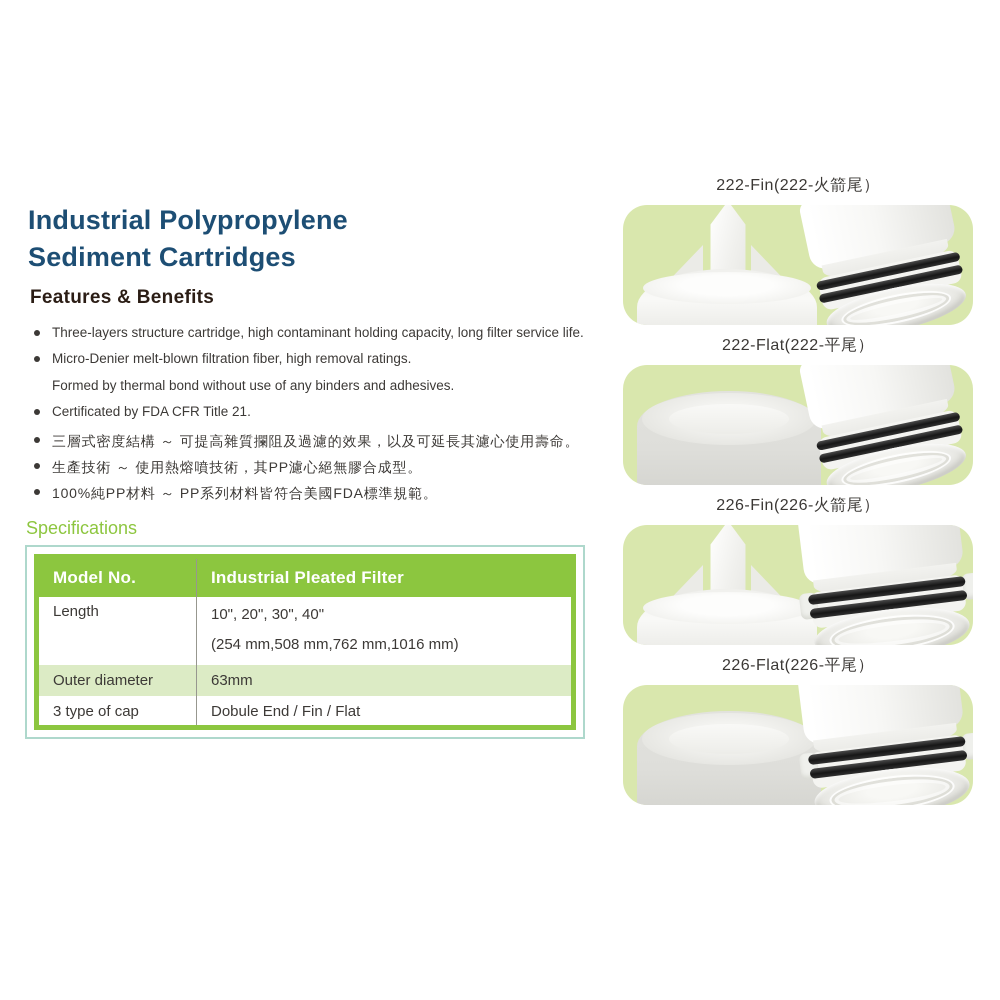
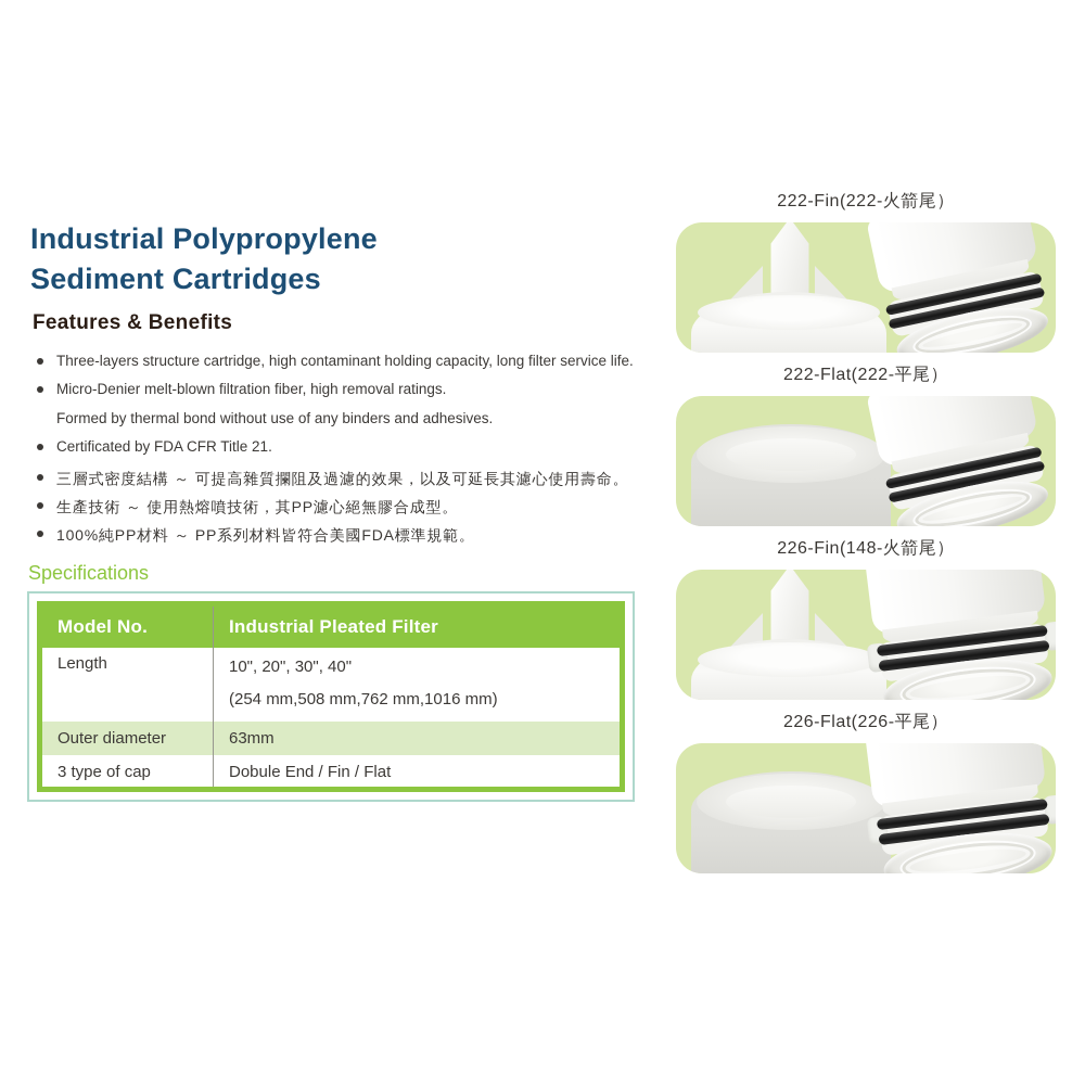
  Industrial Polypropylene
  Sediment Cartridges
  Features & Benefits
  Three-layers structure cartridge, high contaminant holding capacity, long filter service life.
  Micro-Denier melt-blown filtration fiber, high removal ratings.
  Formed by thermal bond without use of any binders and adhesives.
  Certificated by FDA CFR Title 21.
  三層式密度結構 ～ 可提高雜質攔阻及過濾的效果，以及可延長其濾心使用壽命。
  生產技術 ～ 使用熱熔噴技術，其PP濾心絕無膠合成型。
  100%純PP材料 ～ PP系列材料皆符合美國FDA標準規範。
  Specifications
  Model No.	Industrial Pleated Filter
  Length	10", 20", 30", 40"(254 mm,508 mm,762 mm,1016 mm)
  Outer diameter	63mm
  3 type of cap	Dobule End / Fin / Flat
  222-Fin(222-火箭尾）
  222-Flat(222-平尾）
- 226-Fin(226-火箭尾）
+ 226-Fin(148-火箭尾）
  226-Flat(226-平尾）
